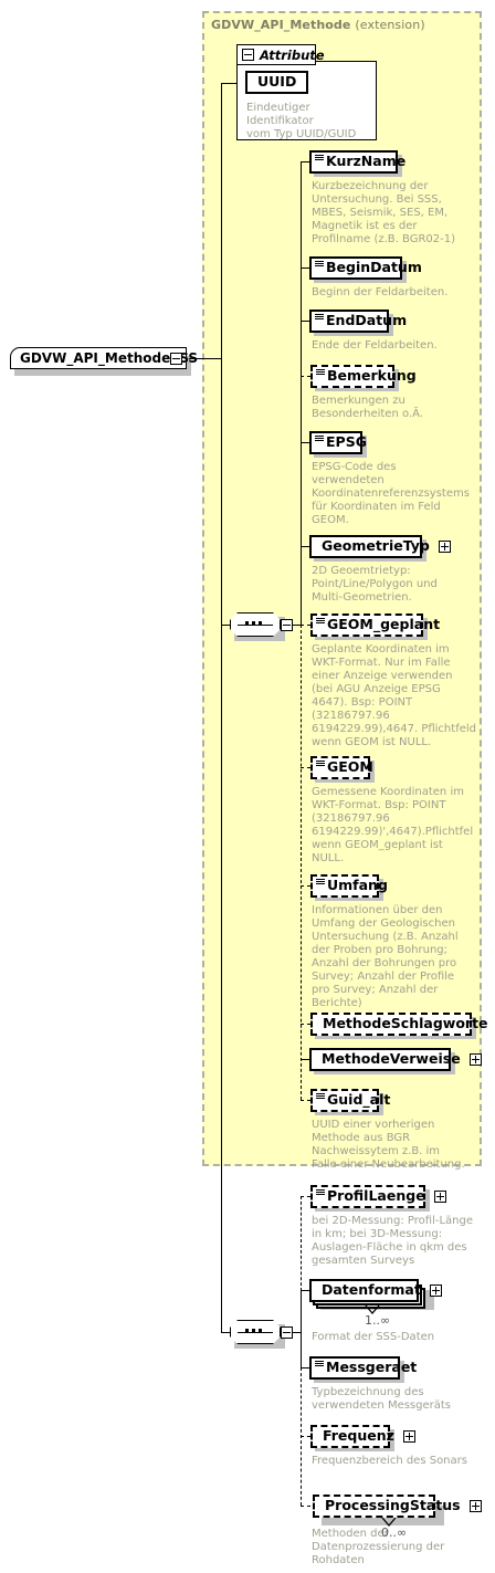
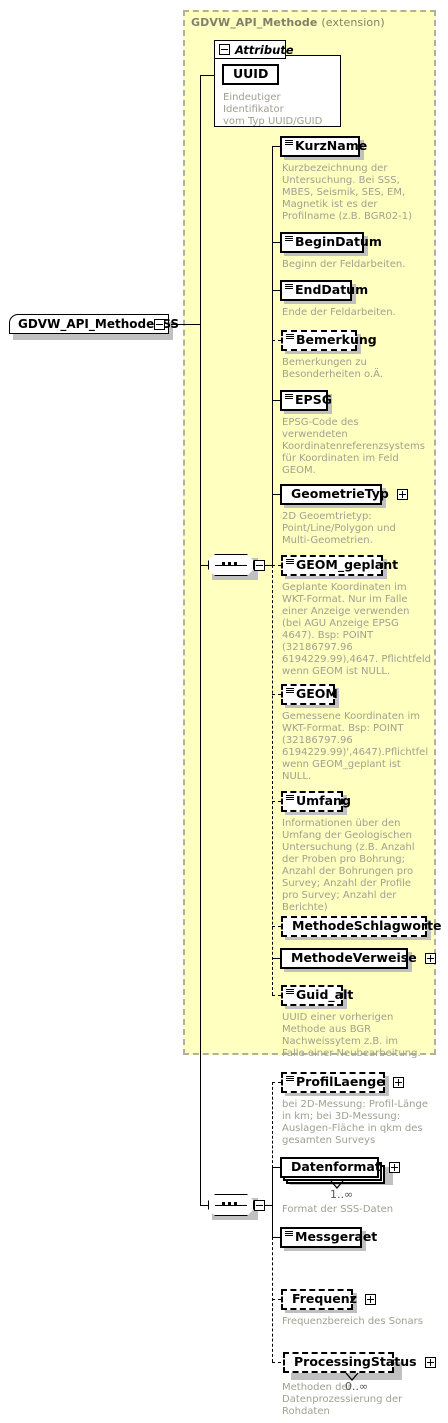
  GDVW_API_Methode (extension)
  GDVW_API_MethodeSS
  Attribute
  UUID
  Eindeutiger Identifikator
  vom Typ UUID/GUID
  KurzName
  Kurzbezeichnung der
  Untersuchung. Bei SSS,
  MBES, Seismik, SES, EM,
  Magnetik ist es der
  Profilname (z.B. BGR02-1)
  BeginDatum
  Beginn der Feldarbeiten.
  EndDatum
  Ende der Feldarbeiten.
  Bemerkung
  Bemerkungen zu
  Besonderheiten o.Ä.
  EPSG
  EPSG-Code des
  verwendeten
  Koordinatenreferenzsystems
  für Koordinaten im Feld
  GEOM.
  GeometrieTyp
  2D Geoemtrietyp:
  Point/Line/Polygon und
  Multi-Geometrien.
  GEOM_geplant
  Geplante Koordinaten im
  WKT-Format. Nur im Falle
  einer Anzeige verwenden
  (bei AGU Anzeige EPSG
  4647). Bsp: POINT
  (32186797.96
  6194229.99),4647. Pflichtfeld
  wenn GEOM ist NULL.
  GEOM
  Gemessene Koordinaten im
  WKT-Format. Bsp: POINT
  (32186797.96
  6194229.99)',4647).Pflichtfel
  wenn GEOM_geplant ist
  NULL.
  Umfang
  Informationen über den
  Umfang der Geologischen
  Untersuchung (z.B. Anzahl
  der Proben pro Bohrung;
  Anzahl der Bohrungen pro
  Survey; Anzahl der Profile
  pro Survey; Anzahl der
  Berichte)
  MethodeSchlagworte
  MethodeVerweise
  Guid_alt
  UUID einer vorherigen
  Methode aus BGR
  Nachweissytem z.B. im
  Falle einer Neubearbeitung.
  ProfilLaenge
  bei 2D-Messung: Profil-Länge
  in km; bei 3D-Messung:
  Auslagen-Fläche in qkm des
  gesamten Surveys
  Datenformat
  1..∞
  Format der SSS-Daten
  Messgeraet
- Typbezeichnung des
- verwendeten Messgeräts
  Frequenz
  Frequenzbereich des Sonars
  ProcessingStatus
  0..∞
  Methoden der
  Datenprozessierung der
  Rohdaten
